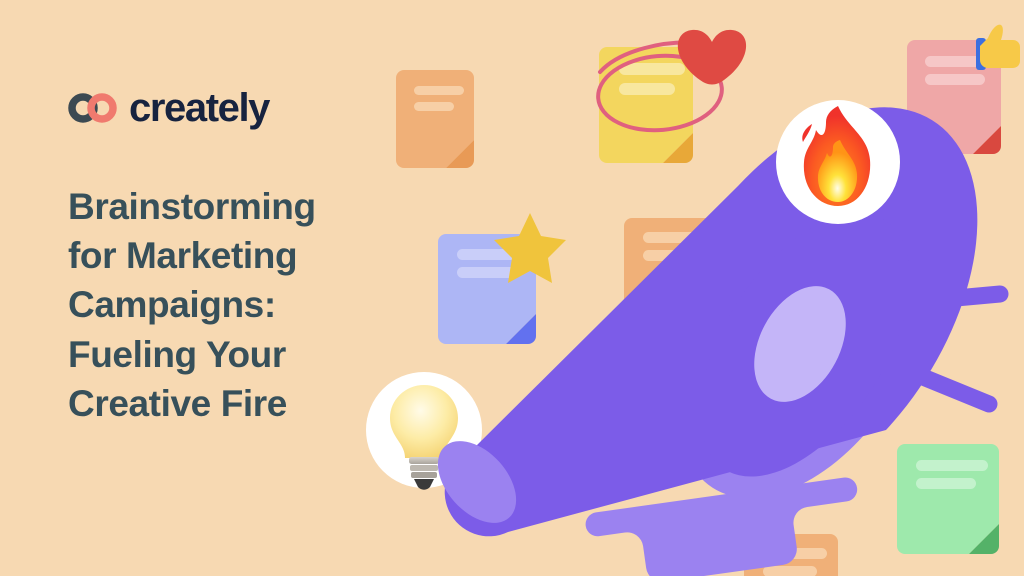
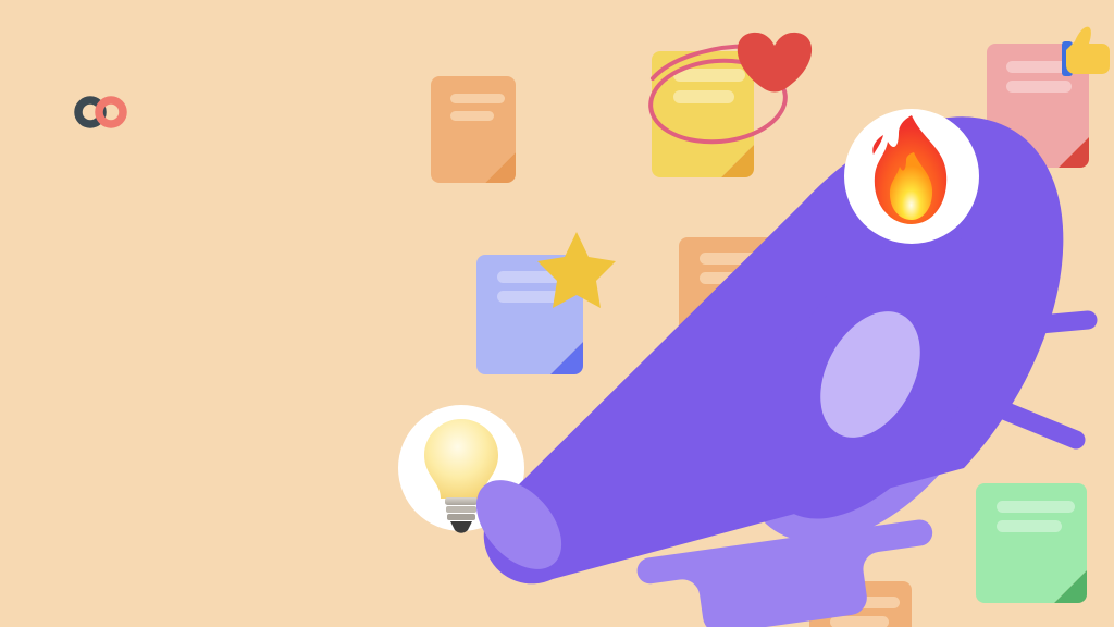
- creately
- Brainstorming
- for Marketing
- Campaigns:
- Fueling Your
- Creative Fire
